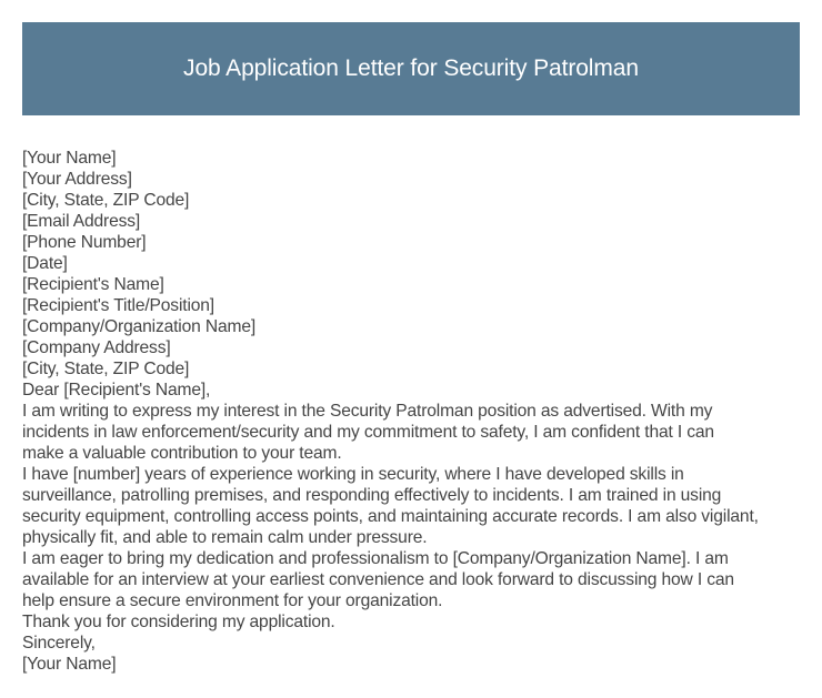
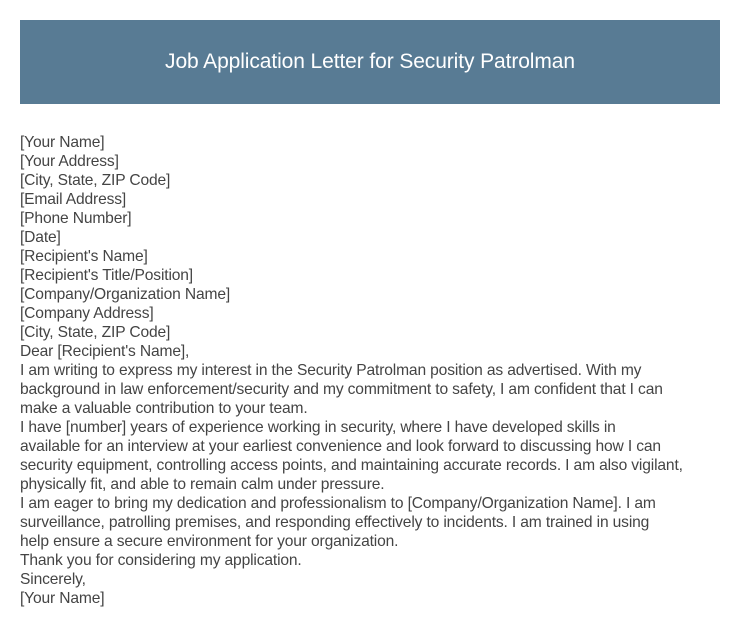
  Job Application Letter for Security Patrolman
  [Your Name]
  [Your Address]
  [City, State, ZIP Code]
  [Email Address]
  [Phone Number]
  [Date]
  [Recipient's Name]
  [Recipient's Title/Position]
  [Company/Organization Name]
  [Company Address]
  [City, State, ZIP Code]
  Dear [Recipient's Name],
  I am writing to express my interest in the Security Patrolman position as advertised. With my
- incidents in law enforcement/security and my commitment to safety, I am confident that I can
+ background in law enforcement/security and my commitment to safety, I am confident that I can
  make a valuable contribution to your team.
  I have [number] years of experience working in security, where I have developed skills in
- surveillance, patrolling premises, and responding effectively to incidents. I am trained in using
+ available for an interview at your earliest convenience and look forward to discussing how I can
  security equipment, controlling access points, and maintaining accurate records. I am also vigilant,
  physically fit, and able to remain calm under pressure.
  I am eager to bring my dedication and professionalism to [Company/Organization Name]. I am
- available for an interview at your earliest convenience and look forward to discussing how I can
+ surveillance, patrolling premises, and responding effectively to incidents. I am trained in using
  help ensure a secure environment for your organization.
  Thank you for considering my application.
  Sincerely,
  [Your Name]
